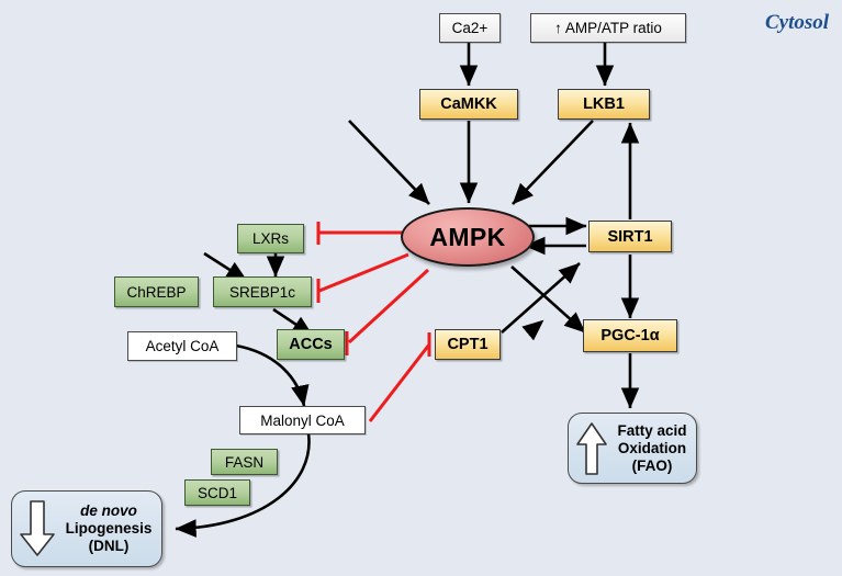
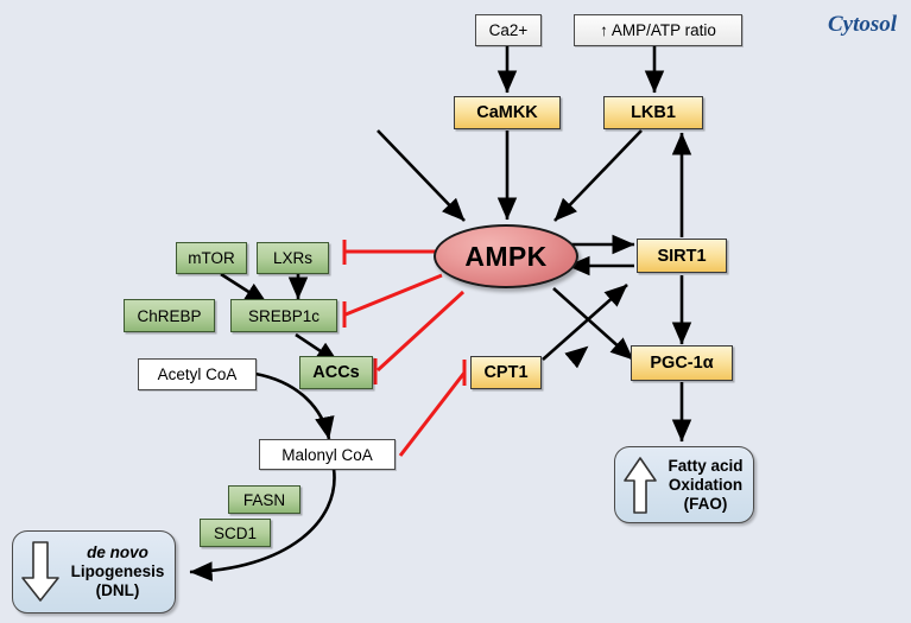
  Cytosol
  Ca2+
  ↑ AMP/ATP ratio
  CaMKK
  LKB1
  AMPK
+ mTOR
  LXRs
  ChREBP
  SREBP1c
  ACCs
  FASN
  SCD1
  Acetyl CoA
  Malonyl CoA
  CPT1
  SIRT1
  PGC-1α
  de novo
  Lipogenesis
  (DNL)
  Fatty acid
  Oxidation
  (FAO)
